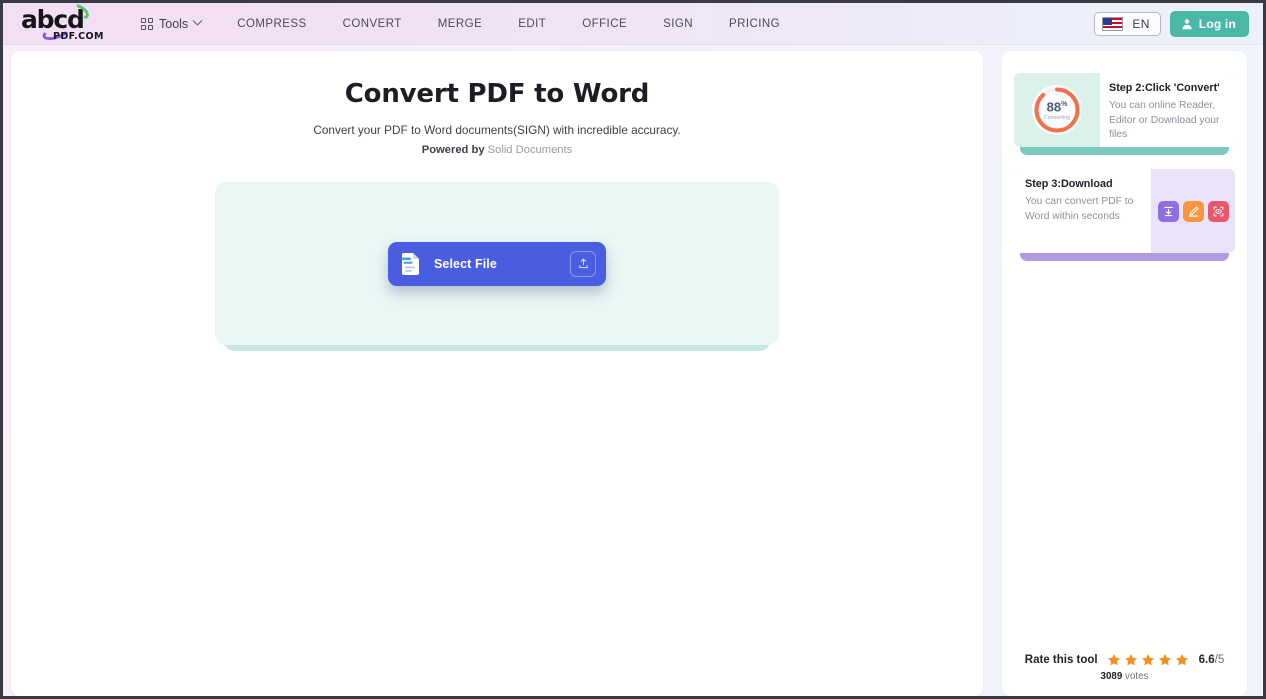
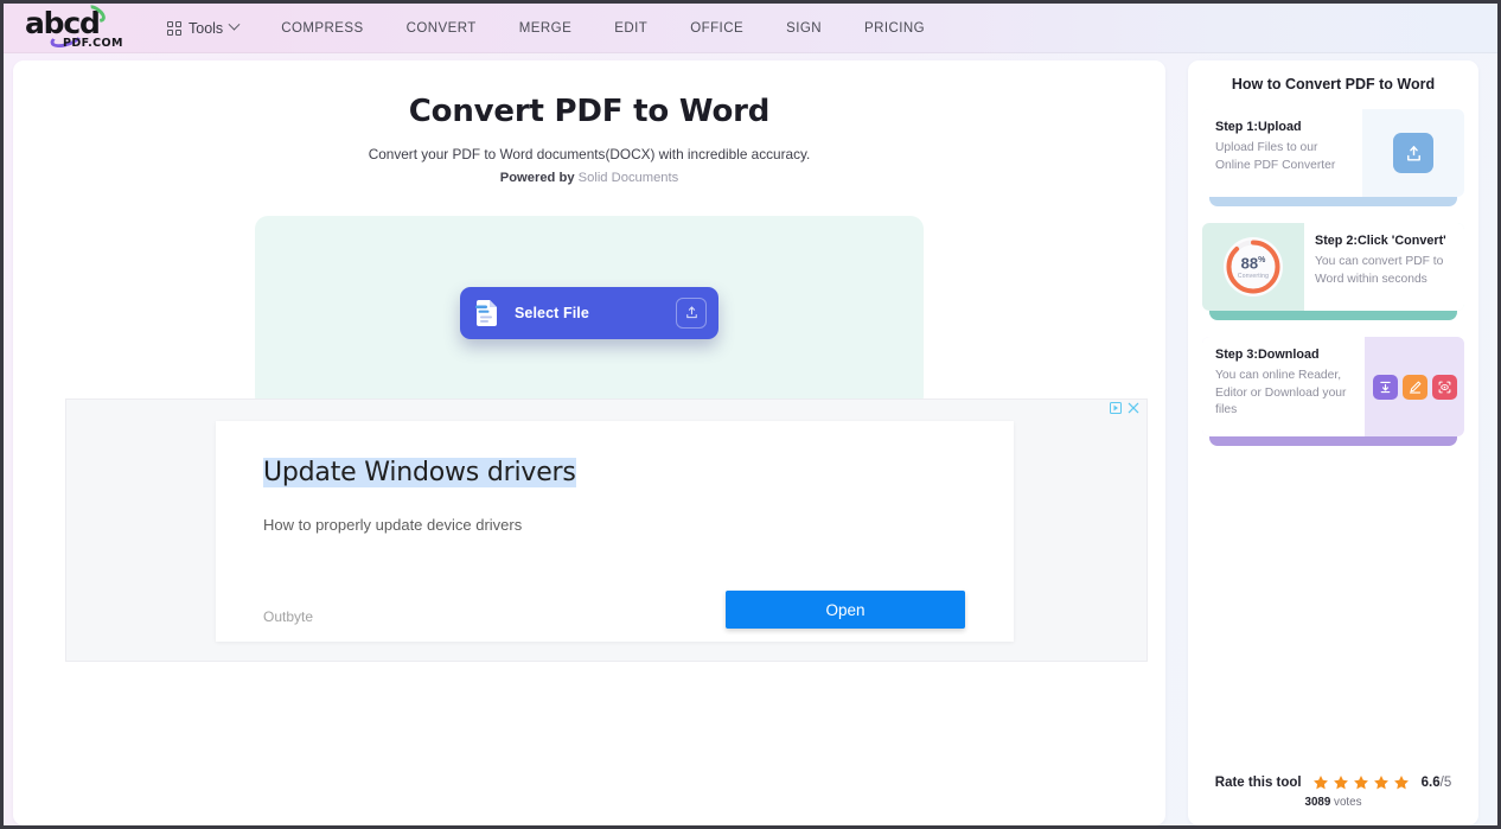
  abcd
  PDF.COM
  Tools
  COMPRESS
  CONVERT
  MERGE
  EDIT
  OFFICE
  SIGN
  PRICING
- EN
- Log in
  Convert PDF to Word
- Convert your PDF to Word documents(SIGN) with incredible accuracy.
+ Convert your PDF to Word documents(DOCX) with incredible accuracy.
  Powered by Solid Documents
  Select File
+ Update Windows drivers
+ How to properly update device drivers
+ Outbyte
+ Open
+ How to Convert PDF to Word
+ Step 1:Upload
+ Upload Files to our Online PDF Converter
  Step 2:Click 'Convert'
- You can online Reader, Editor or Download your files
+ You can convert PDF to Word within seconds
  Step 3:Download
- You can convert PDF to Word within seconds
+ You can online Reader, Editor or Download your files
  Rate this tool
  6.6/5
  3089 votes
